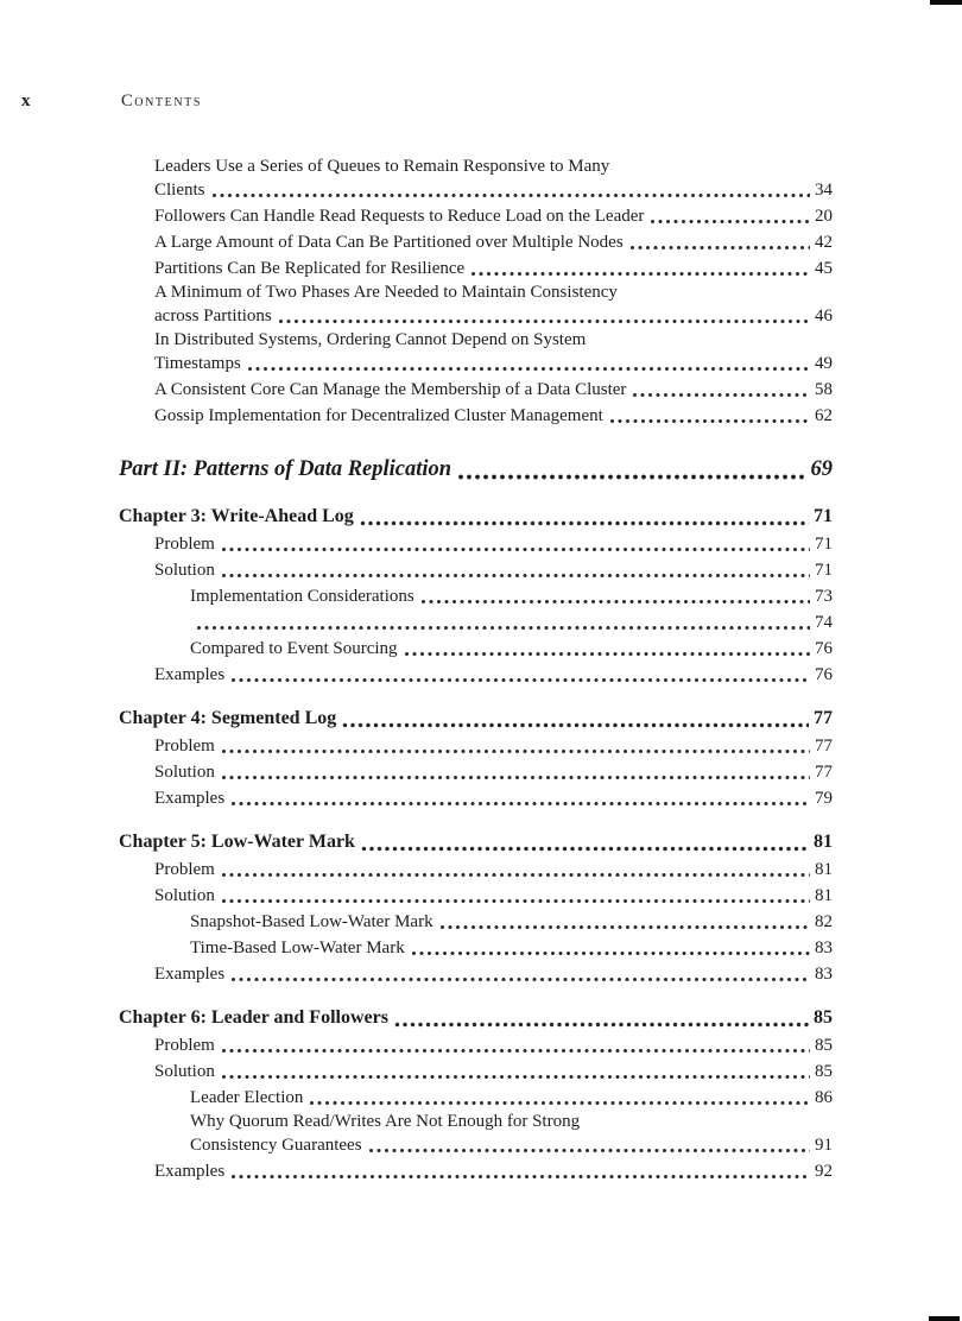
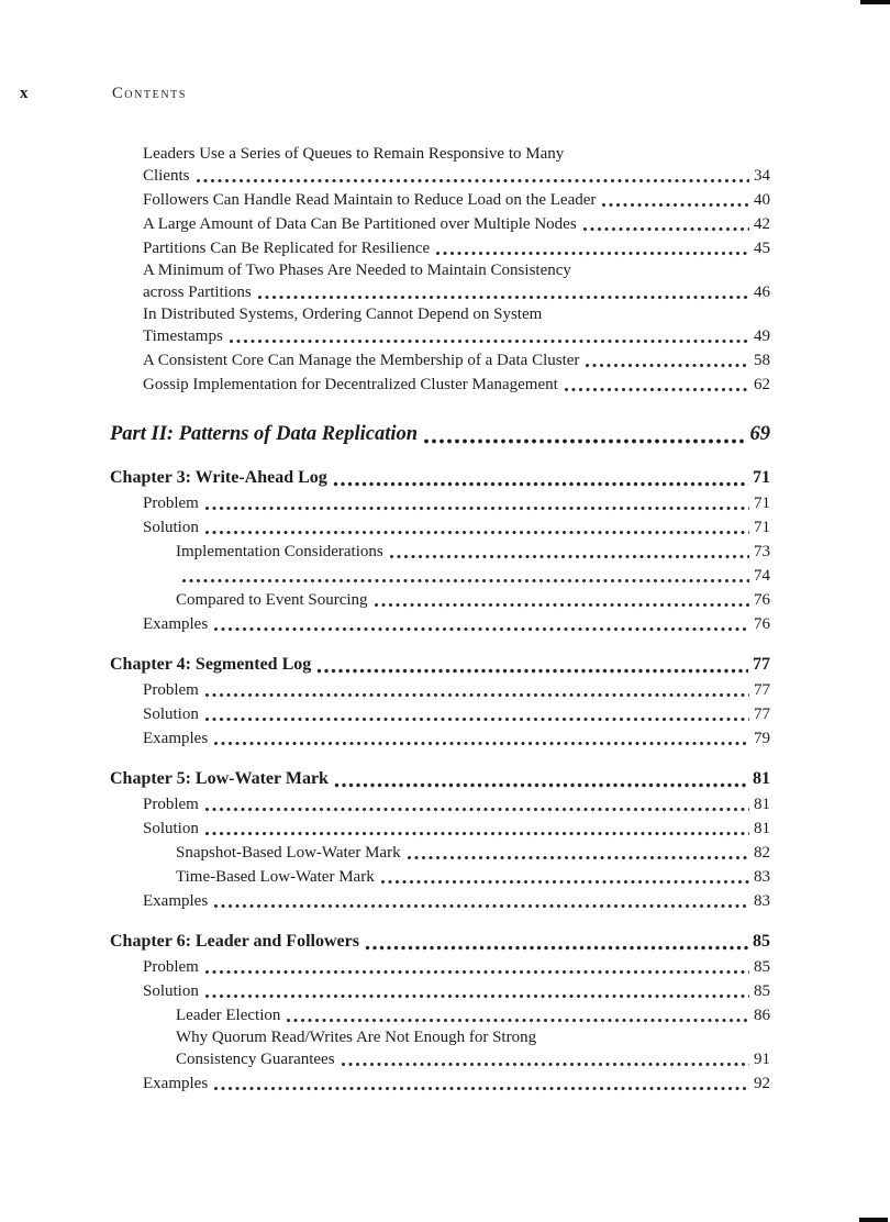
  x
  Contents
  Leaders Use a Series of Queues to Remain Responsive to Many
  Clients
  34
- Followers Can Handle Read Requests to Reduce Load on the Leader
+ Followers Can Handle Read Maintain to Reduce Load on the Leader
- 20
+ 40
  A Large Amount of Data Can Be Partitioned over Multiple Nodes
  42
  Partitions Can Be Replicated for Resilience
  45
  A Minimum of Two Phases Are Needed to Maintain Consistency
  across Partitions
  46
  In Distributed Systems, Ordering Cannot Depend on System
  Timestamps
  49
  A Consistent Core Can Manage the Membership of a Data Cluster
  58
  Gossip Implementation for Decentralized Cluster Management
  62
  Part II: Patterns of Data Replication
  69
  Chapter 3: Write-Ahead Log
  71
  Problem
  71
  Solution
  71
  Implementation Considerations
  73
  74
  Compared to Event Sourcing
  76
  Examples
  76
  Chapter 4: Segmented Log
  77
  Problem
  77
  Solution
  77
  Examples
  79
  Chapter 5: Low-Water Mark
  81
  Problem
  81
  Solution
  81
  Snapshot-Based Low-Water Mark
  82
  Time-Based Low-Water Mark
  83
  Examples
  83
  Chapter 6: Leader and Followers
  85
  Problem
  85
  Solution
  85
  Leader Election
  86
  Why Quorum Read/Writes Are Not Enough for Strong
  Consistency Guarantees
  91
  Examples
  92
